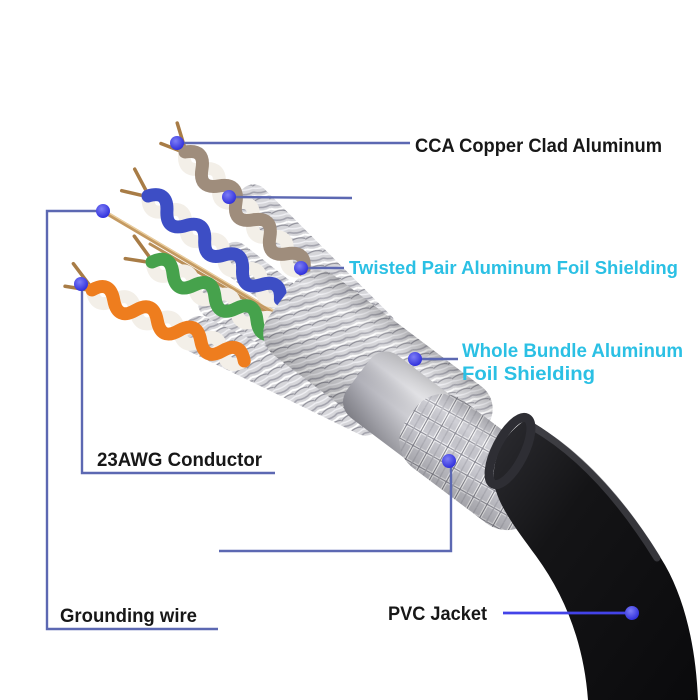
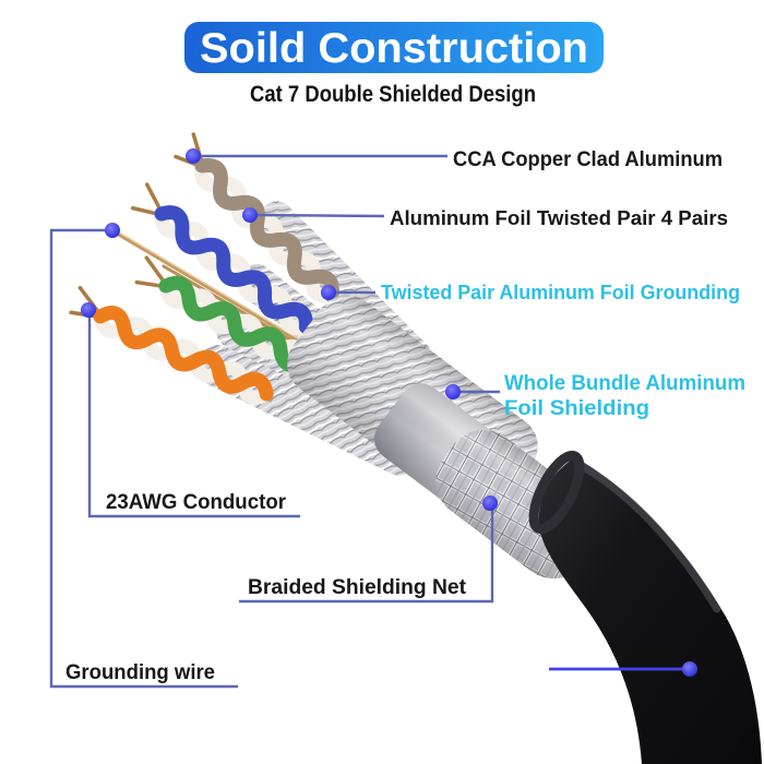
+ Soild Construction
+ Cat 7 Double Shielded Design
  CCA Copper Clad Aluminum
+ Aluminum Foil Twisted Pair 4 Pairs
- Twisted Pair Aluminum Foil Shielding
+ Twisted Pair Aluminum Foil Grounding
  Whole Bundle Aluminum
  Foil Shielding
  23AWG Conductor
+ Braided Shielding Net
  Grounding wire
- PVC Jacket
